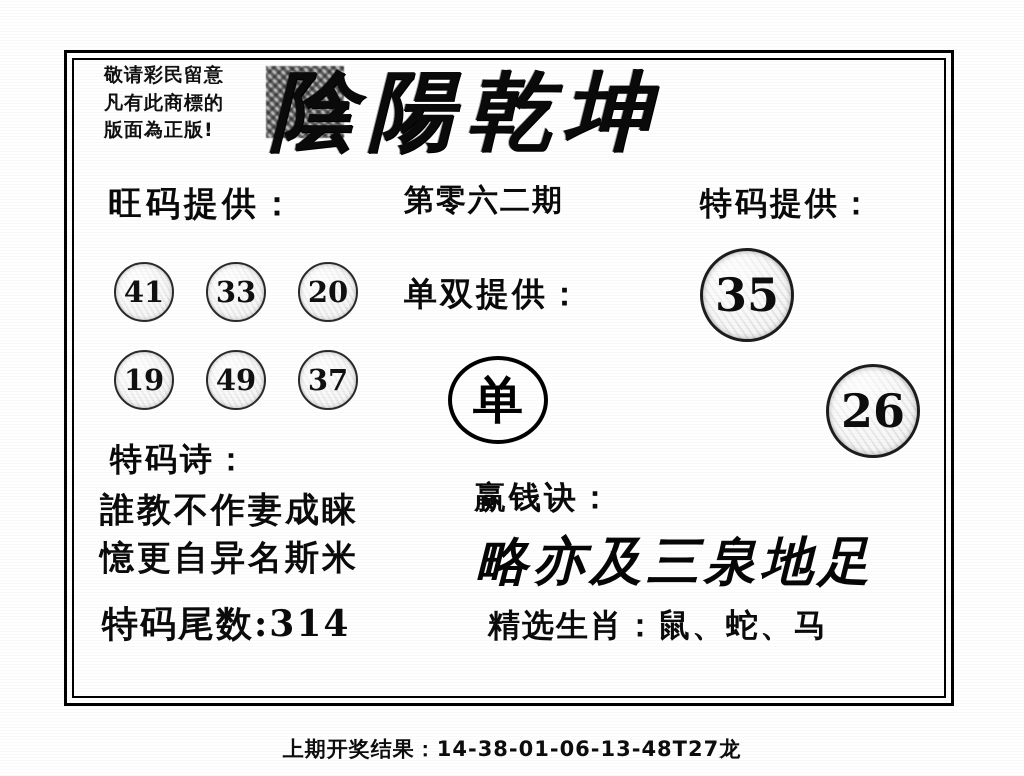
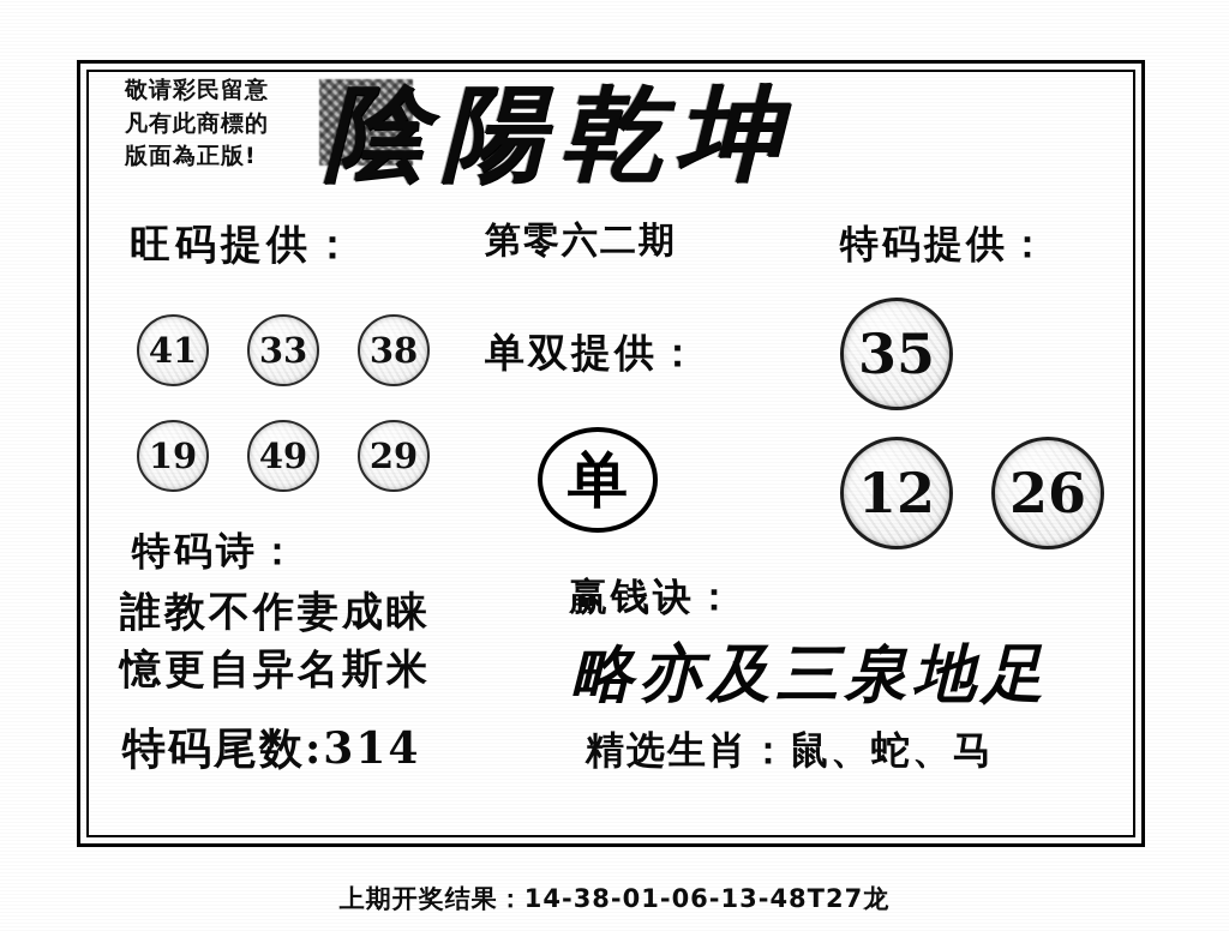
  敬请彩民留意
  凡有此商標的
  版面為正版!
  陰陽乾坤
  旺码提供：
  第零六二期
  特码提供：
  单双提供：
  41
  33
- 20
+ 38
  19
  49
- 37
+ 29
  35
+ 12
  26
  单
  特码诗：
  誰教不作妻成睐
  憶更自异名斯米
  赢钱诀：
  略亦及三泉地足
  特码尾数:314
  精选生肖：鼠、蛇、马
  上期开奖结果：14-38-01-06-13-48T27龙
